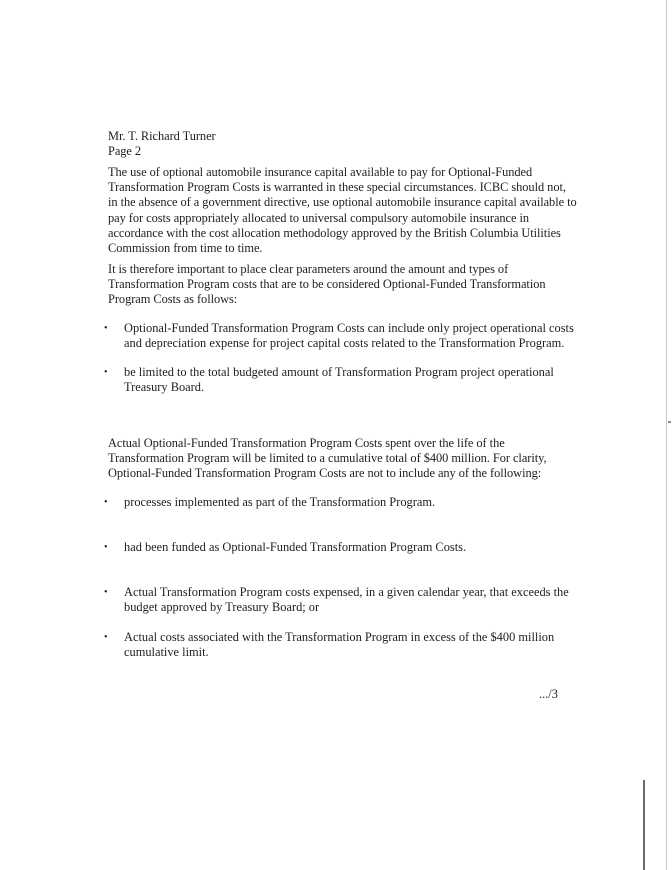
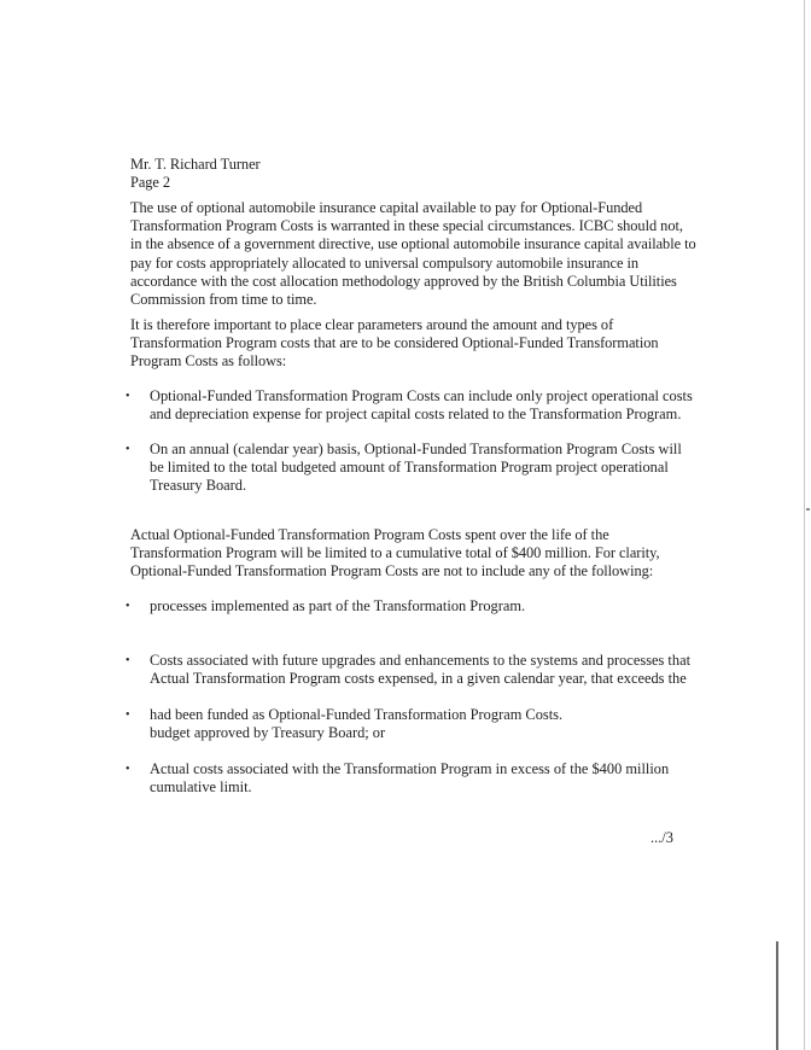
  Mr. T. Richard Turner
  Page 2
  The use of optional automobile insurance capital available to pay for Optional-Funded
  Transformation Program Costs is warranted in these special circumstances. ICBC should not,
  in the absence of a government directive, use optional automobile insurance capital available to
  pay for costs appropriately allocated to universal compulsory automobile insurance in
  accordance with the cost allocation methodology approved by the British Columbia Utilities
  Commission from time to time.
  It is therefore important to place clear parameters around the amount and types of
  Transformation Program costs that are to be considered Optional-Funded Transformation
  Program Costs as follows:
  •
  Optional-Funded Transformation Program Costs can include only project operational costs
  and depreciation expense for project capital costs related to the Transformation Program.
  •
+ On an annual (calendar year) basis, Optional-Funded Transformation Program Costs will
  be limited to the total budgeted amount of Transformation Program project operational
  Treasury Board.
  Actual Optional-Funded Transformation Program Costs spent over the life of the
  Transformation Program will be limited to a cumulative total of $400 million. For clarity,
  Optional-Funded Transformation Program Costs are not to include any of the following:
  •
  processes implemented as part of the Transformation Program.
  •
+ Costs associated with future upgrades and enhancements to the systems and processes that
- had been funded as Optional-Funded Transformation Program Costs.
+ Actual Transformation Program costs expensed, in a given calendar year, that exceeds the
  •
- Actual Transformation Program costs expensed, in a given calendar year, that exceeds the
+ had been funded as Optional-Funded Transformation Program Costs.
  budget approved by Treasury Board; or
  •
  Actual costs associated with the Transformation Program in excess of the $400 million
  cumulative limit.
  .../3
